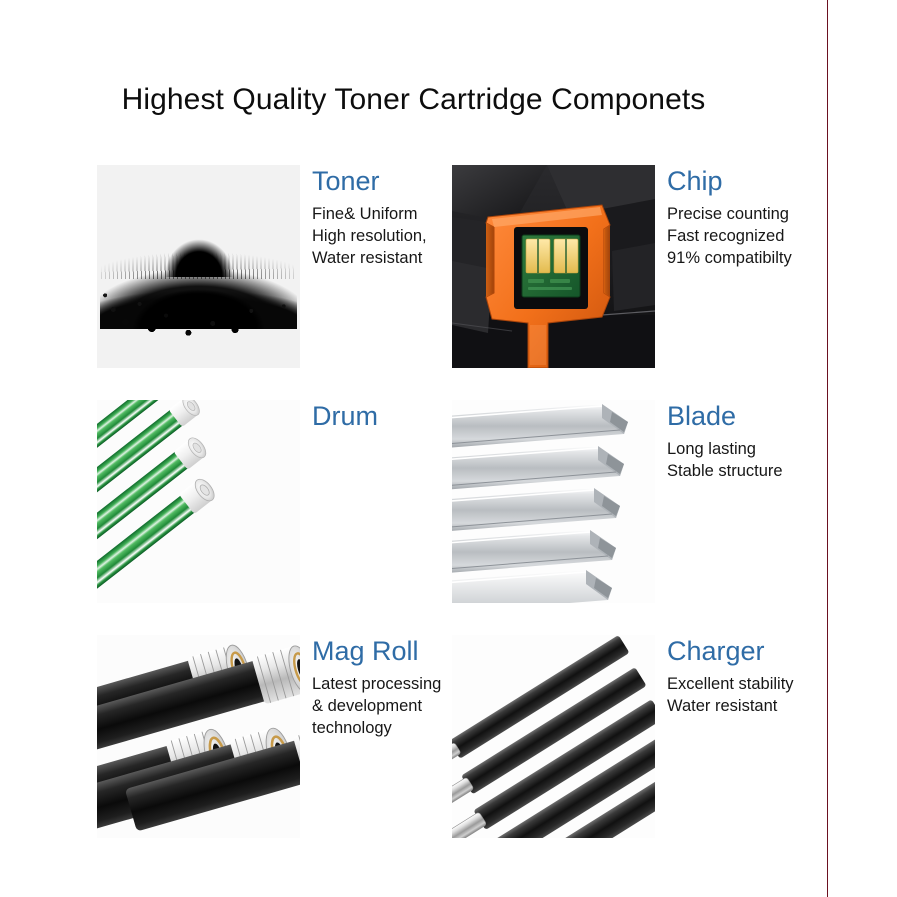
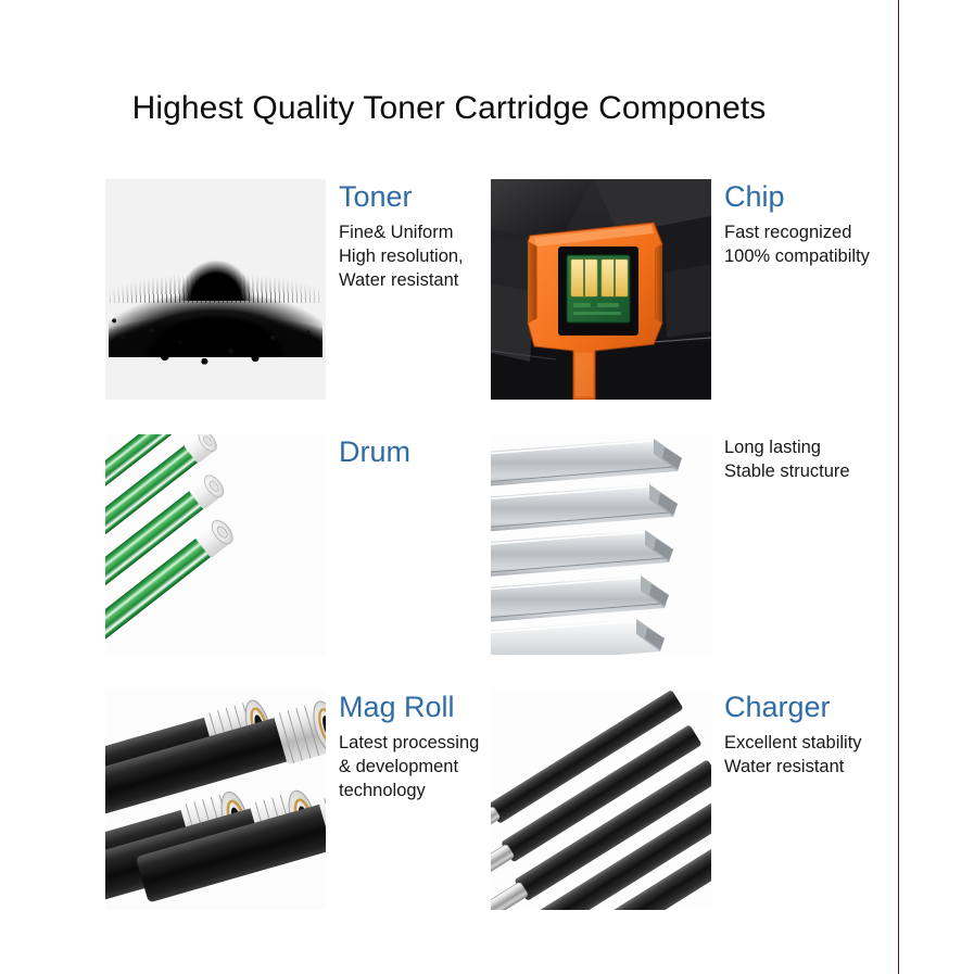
  Highest Quality Toner Cartridge Componets
  Toner
  Fine& Uniform
  High resolution,
  Water resistant
  Chip
- Precise counting
  Fast recognized
- 91% compatibilty
+ 100% compatibilty
  Drum
- Blade
  Long lasting
  Stable structure
  Mag Roll
  Latest processing
  & development
  technology
  Charger
  Excellent stability
  Water resistant
